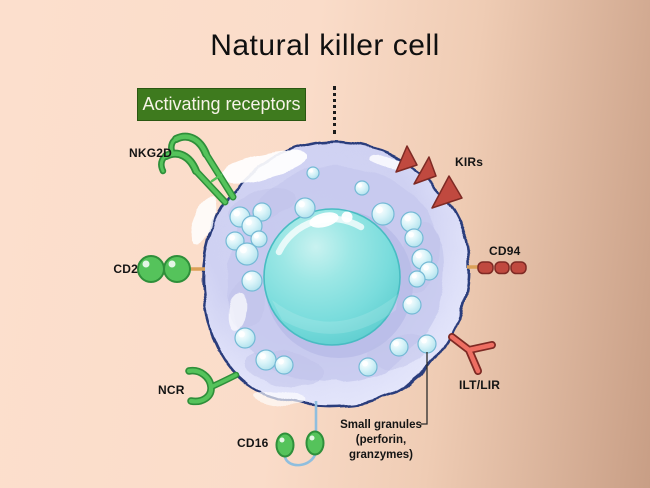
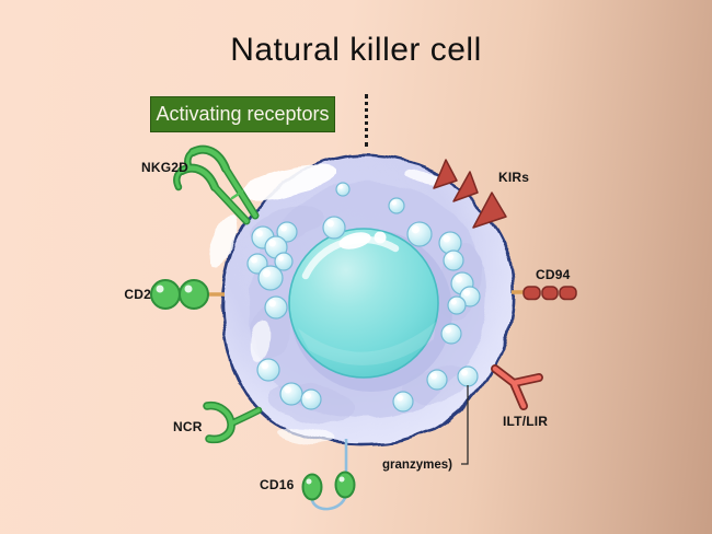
  Natural killer cell
  Activating receptors
  NKG2D
  CD2
  NCR
  CD16
  KIRs
  CD94
  ILT/LIR
- Small granules
- (perforin,
  granzymes)
